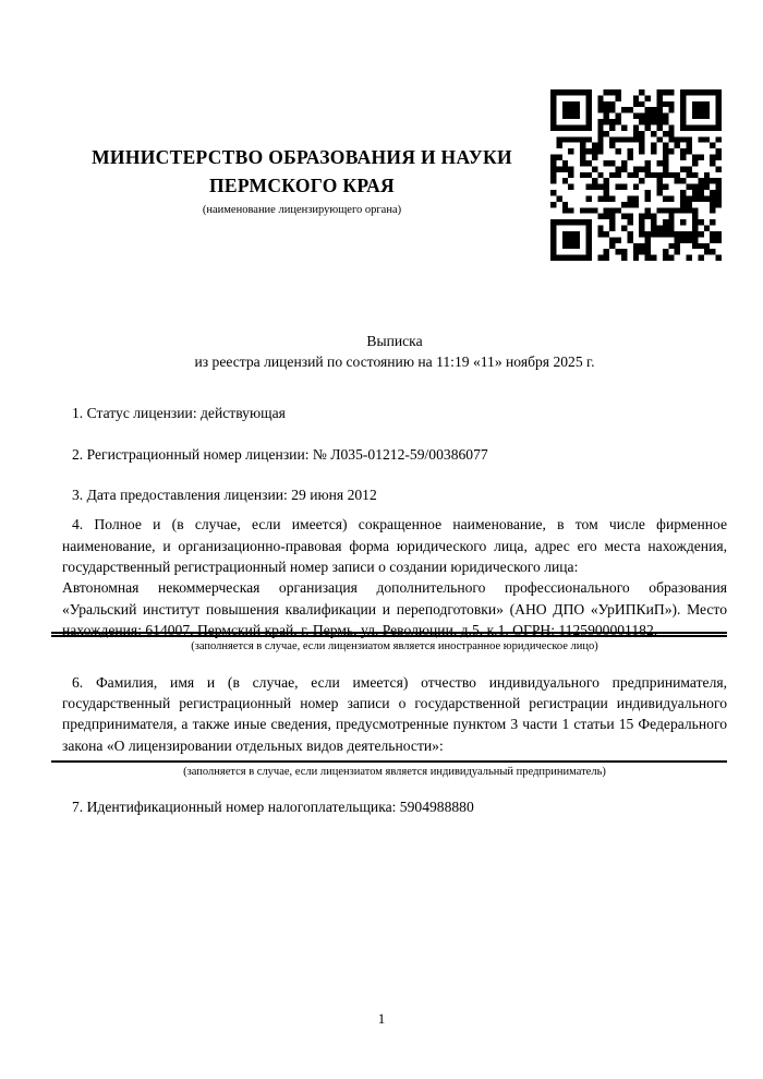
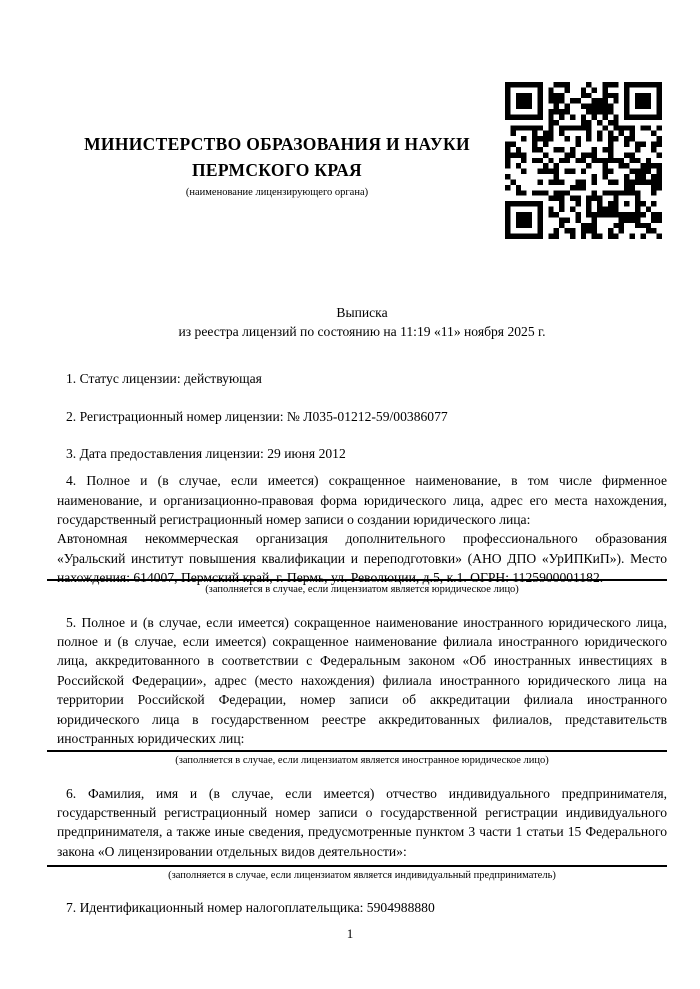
  МИНИСТЕРСТВО ОБРАЗОВАНИЯ И НАУКИ
  ПЕРМСКОГО КРАЯ
  (наименование лицензирующего органа)
  Выписка
  из реестра лицензий по состоянию на 11:19 «11» ноября 2025 г.
  1. Статус лицензии: действующая
  2. Регистрационный номер лицензии: № Л035-01212-59/00386077
  3. Дата предоставления лицензии: 29 июня 2012
  4. Полное и (в случае, если имеется) сокращенное наименование, в том числе фирменное наименование, и организационно-правовая форма юридического лица, адрес его места нахождения, государственный регистрационный номер записи о создании юридического лица:
  Автономная некоммерческая организация дополнительного профессионального образования «Уральский институт повышения квалификации и переподготовки» (АНО ДПО «УрИПКиП»). Место нахождения: 614007, Пермский край, г. Пермь, ул. Революции, д.5, к.1. ОГРН: 1125900001182.
+ (заполняется в случае, если лицензиатом является юридическое лицо)
+ 5. Полное и (в случае, если имеется) сокращенное наименование иностранного юридического лица, полное и (в случае, если имеется) сокращенное наименование филиала иностранного юридического лица, аккредитованного в соответствии с Федеральным законом «Об иностранных инвестициях в Российской Федерации», адрес (место нахождения) филиала иностранного юридического лица на территории Российской Федерации, номер записи об аккредитации филиала иностранного юридического лица в государственном реестре аккредитованных филиалов, представительств иностранных юридических лиц:
  (заполняется в случае, если лицензиатом является иностранное юридическое лицо)
  6. Фамилия, имя и (в случае, если имеется) отчество индивидуального предпринимателя, государственный регистрационный номер записи о государственной регистрации индивидуального предпринимателя, а также иные сведения, предусмотренные пунктом 3 части 1 статьи 15 Федерального закона «О лицензировании отдельных видов деятельности»:
  (заполняется в случае, если лицензиатом является индивидуальный предприниматель)
  7. Идентификационный номер налогоплательщика: 5904988880
  1
